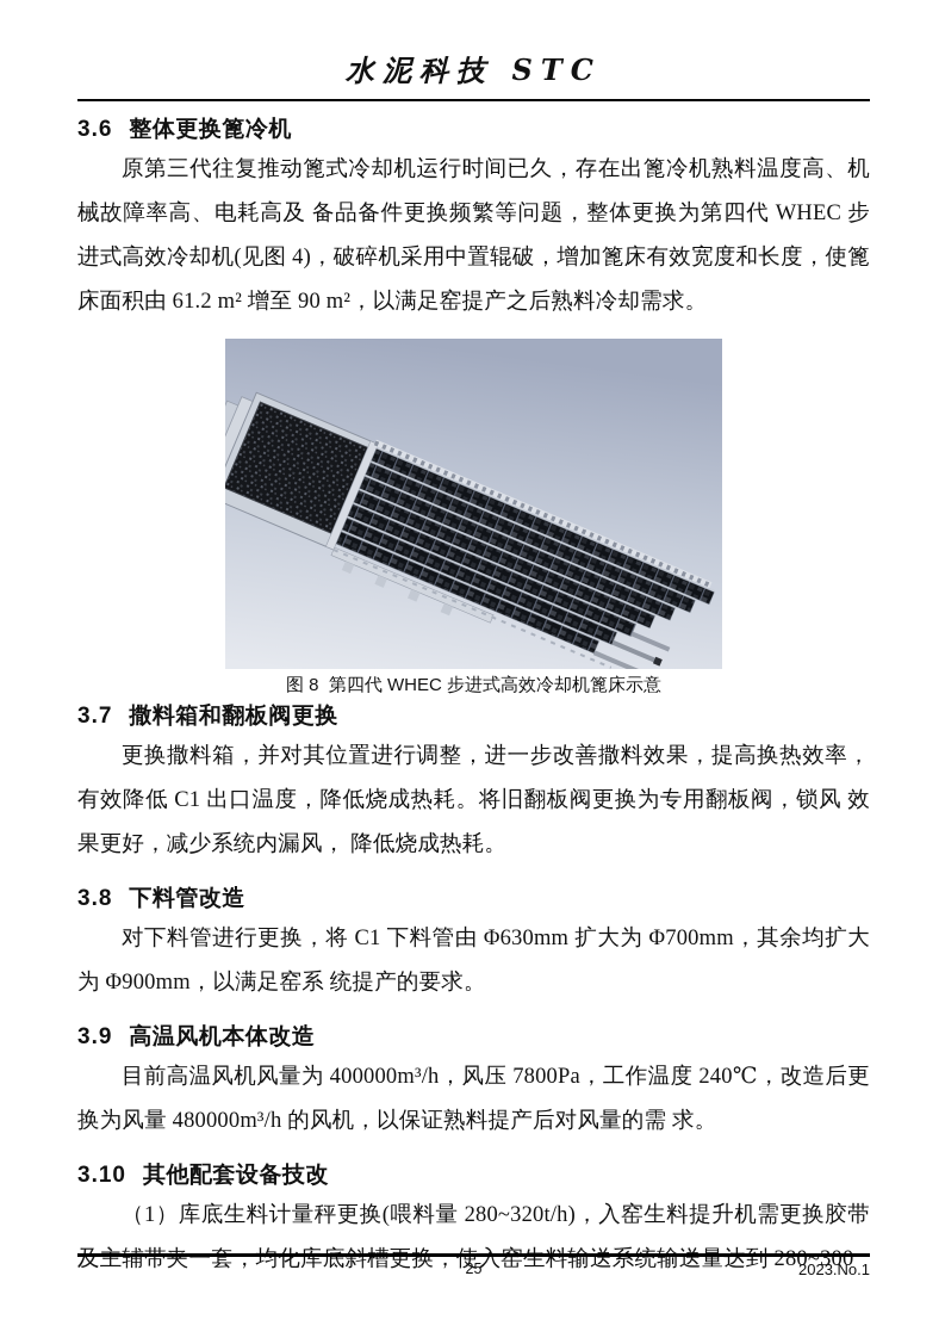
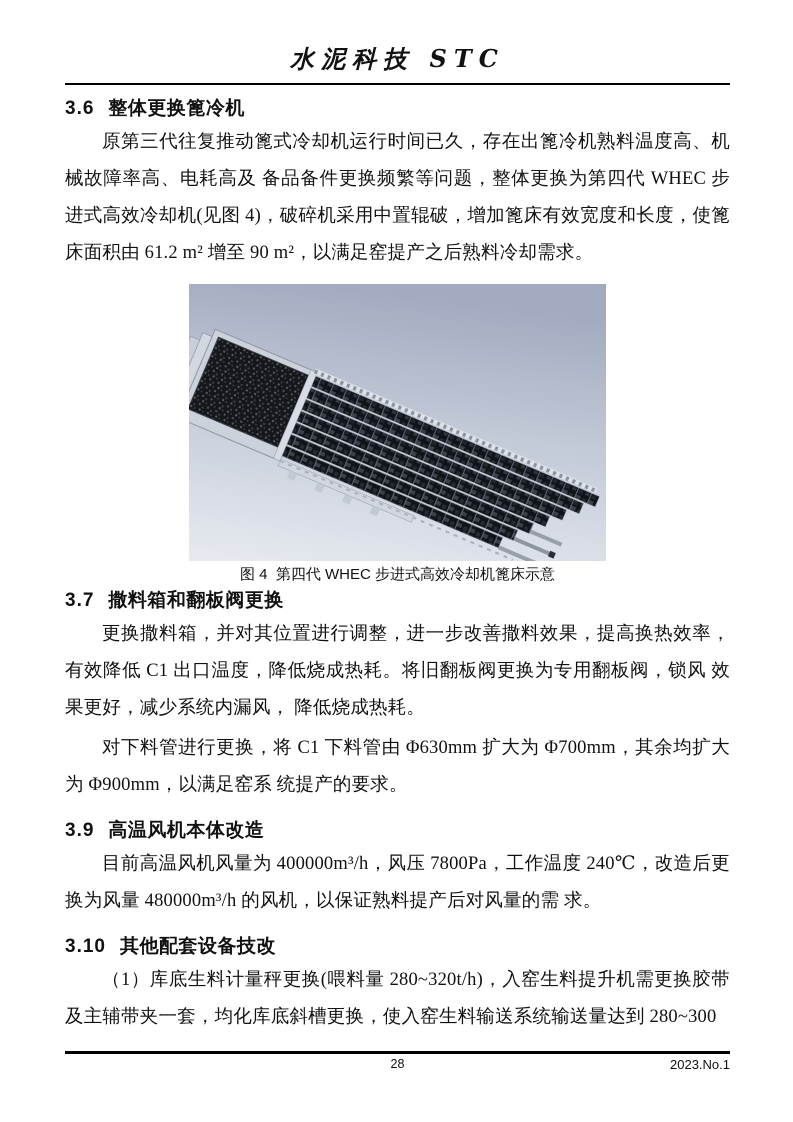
  水泥科技 STC
  3.6 整体更换篦冷机
  原第三代往复推动篦式冷却机运行时间已久，存在出篦冷机熟料温度高、机械故障率高、电耗高及 备品备件更换频繁等问题，整体更换为第四代 WHEC 步进式高效冷却机(见图 4)，破碎机采用中置辊破，增加篦床有效宽度和长度，使篦床面积由 61.2 m² 增至 90 m²，以满足窑提产之后熟料冷却需求。
- 图 8 第四代 WHEC 步进式高效冷却机篦床示意
+ 图 4 第四代 WHEC 步进式高效冷却机篦床示意
  3.7 撒料箱和翻板阀更换
  更换撒料箱，并对其位置进行调整，进一步改善撒料效果，提高换热效率，有效降低 C1 出口温度，降低烧成热耗。将旧翻板阀更换为专用翻板阀，锁风 效果更好，减少系统内漏风， 降低烧成热耗。
- 3.8 下料管改造
  对下料管进行更换，将 C1 下料管由 Φ630mm 扩大为 Φ700mm，其余均扩大为 Φ900mm，以满足窑系 统提产的要求。
  3.9 高温风机本体改造
  目前高温风机风量为 400000m³/h，风压 7800Pa，工作温度 240℃，改造后更换为风量 480000m³/h 的风机，以保证熟料提产后对风量的需 求。
  3.10 其他配套设备技改
  （1）库底生料计量秤更换(喂料量 280~320t/h)，入窑生料提升机需更换胶带及主辅带夹一套，均化库底斜槽更换，使入窑生料输送系统输送量达到 280~300
- 25
+ 28
  2023.No.1
